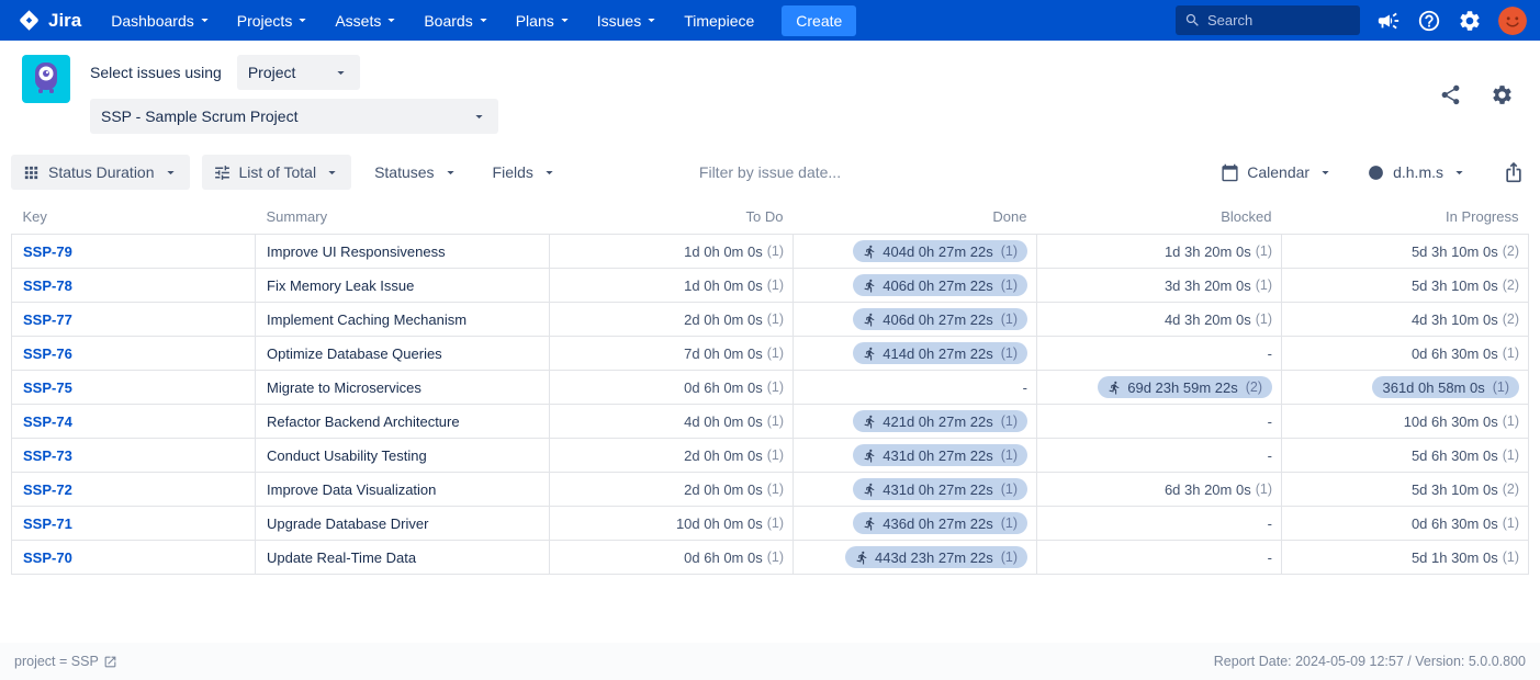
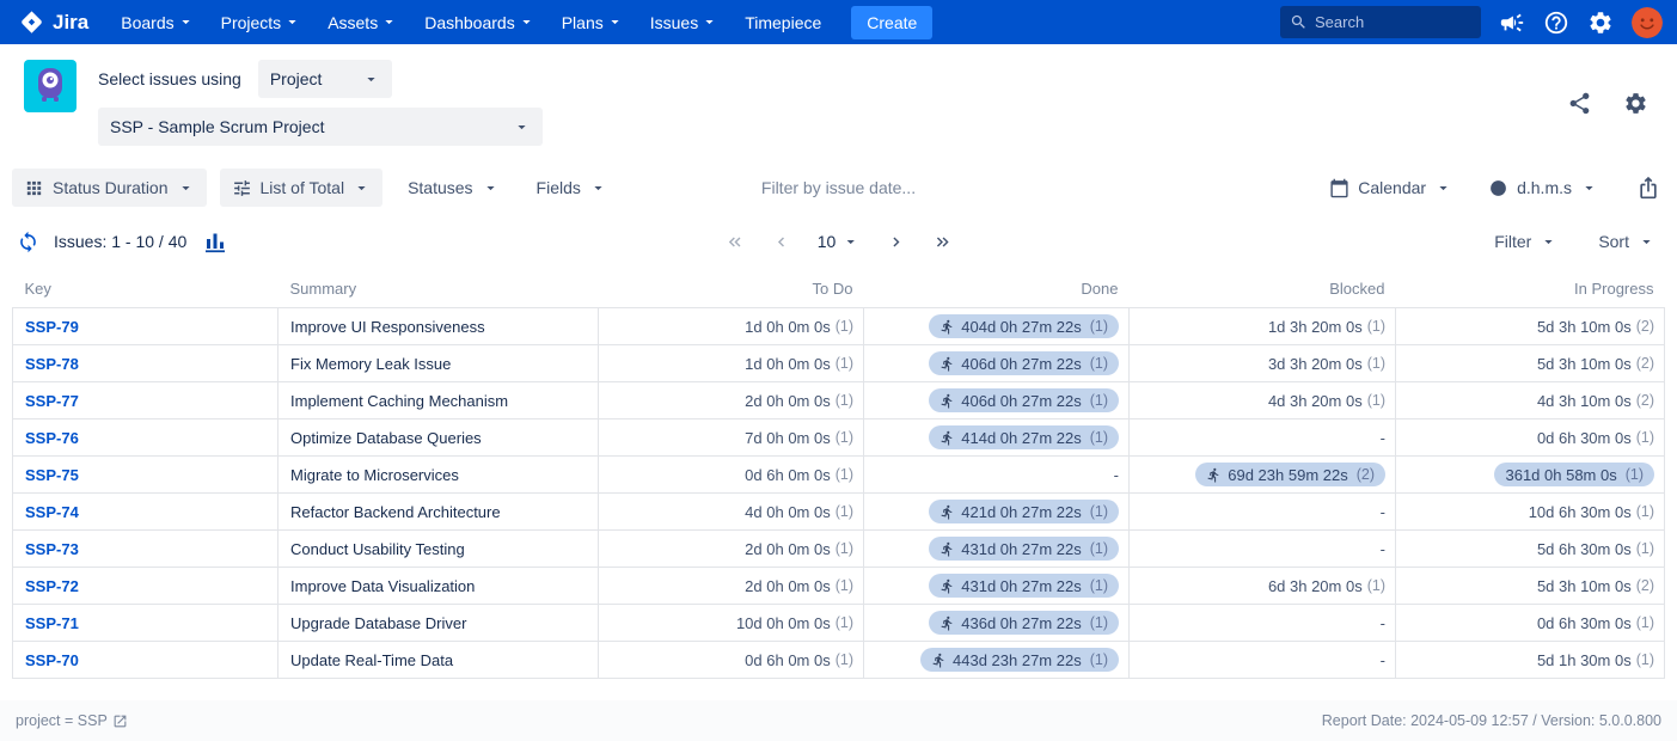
  Jira
- Dashboards
+ Boards
  Projects
  Assets
- Boards
+ Dashboards
  Plans
  Issues
  Timepiece
  Create
  Search
  Select issues using
  Project
  SSP - Sample Scrum Project
  Status Duration
  List of Total
  Statuses
  Fields
  Filter by issue date...
  Calendar
  d.h.m.s
+ Issues: 1 - 10 / 40
+ 10
+ Filter
+ Sort
  Key	Summary	To Do	Done	Blocked	In Progress
  SSP-79	Improve UI Responsiveness	1d 0h 0m 0s (1)	404d 0h 27m 22s (1)	1d 3h 20m 0s (1)	5d 3h 10m 0s (2)
  SSP-78	Fix Memory Leak Issue	1d 0h 0m 0s (1)	406d 0h 27m 22s (1)	3d 3h 20m 0s (1)	5d 3h 10m 0s (2)
  SSP-77	Implement Caching Mechanism	2d 0h 0m 0s (1)	406d 0h 27m 22s (1)	4d 3h 20m 0s (1)	4d 3h 10m 0s (2)
  SSP-76	Optimize Database Queries	7d 0h 0m 0s (1)	414d 0h 27m 22s (1)	-	0d 6h 30m 0s (1)
  SSP-75	Migrate to Microservices	0d 6h 0m 0s (1)	-	69d 23h 59m 22s (2)	361d 0h 58m 0s (1)
  SSP-74	Refactor Backend Architecture	4d 0h 0m 0s (1)	421d 0h 27m 22s (1)	-	10d 6h 30m 0s (1)
  SSP-73	Conduct Usability Testing	2d 0h 0m 0s (1)	431d 0h 27m 22s (1)	-	5d 6h 30m 0s (1)
  SSP-72	Improve Data Visualization	2d 0h 0m 0s (1)	431d 0h 27m 22s (1)	6d 3h 20m 0s (1)	5d 3h 10m 0s (2)
  SSP-71	Upgrade Database Driver	10d 0h 0m 0s (1)	436d 0h 27m 22s (1)	-	0d 6h 30m 0s (1)
  SSP-70	Update Real-Time Data	0d 6h 0m 0s (1)	443d 23h 27m 22s (1)	-	5d 1h 30m 0s (1)
  project = SSP
  Report Date: 2024-05-09 12:57 / Version: 5.0.0.800
